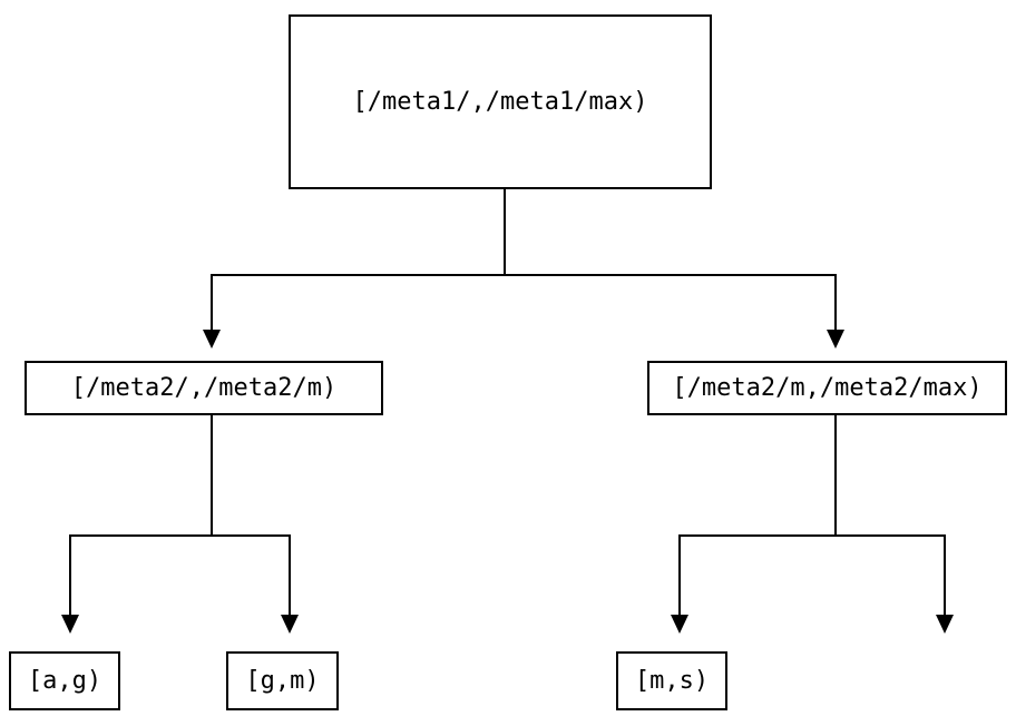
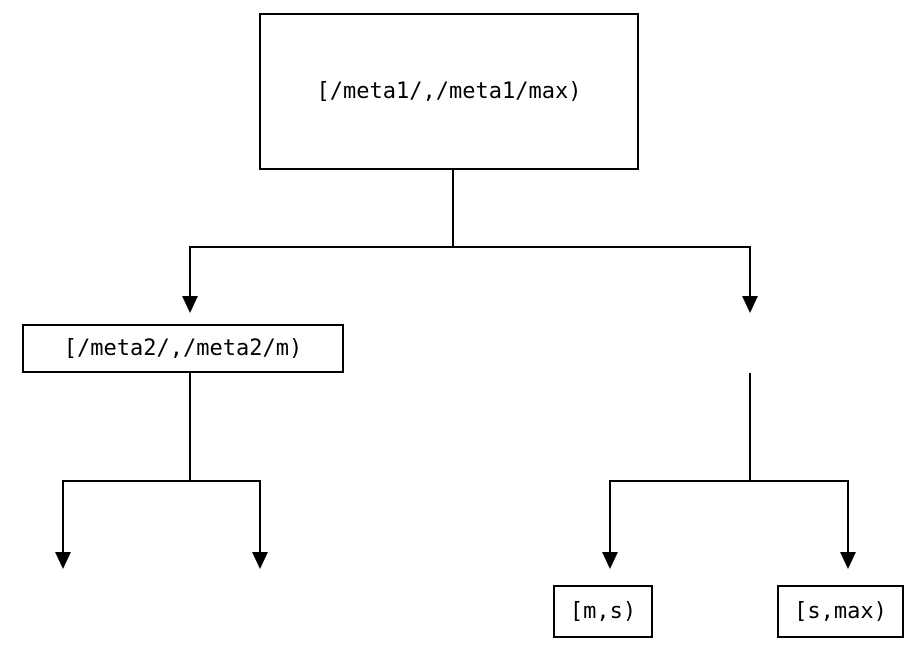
  [/meta1/,/meta1/max)
  [/meta2/,/meta2/m)
- [/meta2/m,/meta2/max)
- [a,g)
- [g,m)
  [m,s)
+ [s,max)
